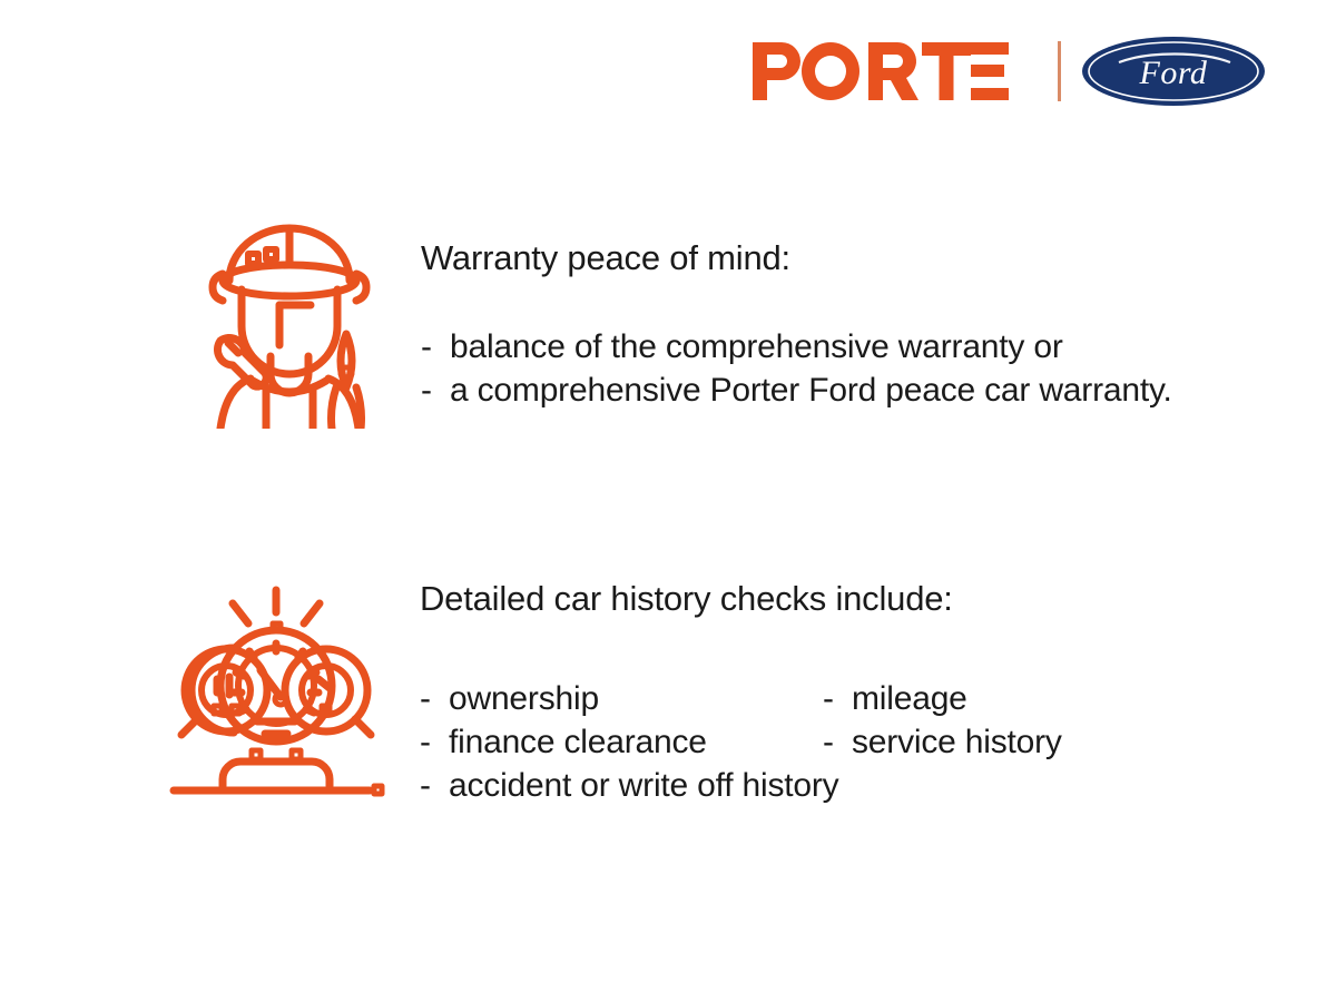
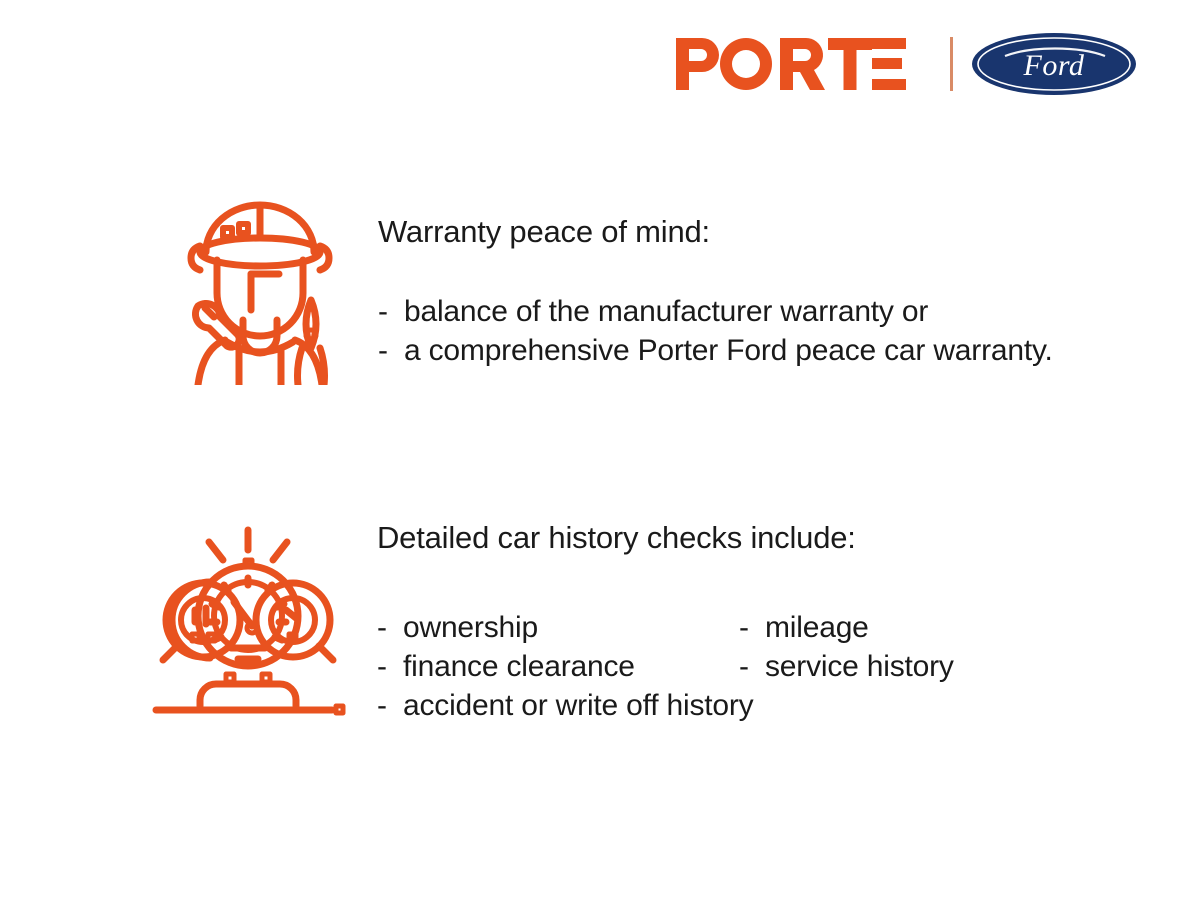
  Ford
  Warranty peace of mind:
  -
- balance of the comprehensive warranty or
+ balance of the manufacturer warranty or
  -
  a comprehensive Porter Ford peace car warranty.
  Detailed car history checks include:
  -
  ownership
  -
  finance clearance
  -
  mileage
  -
  service history
  -
  accident or write off history
